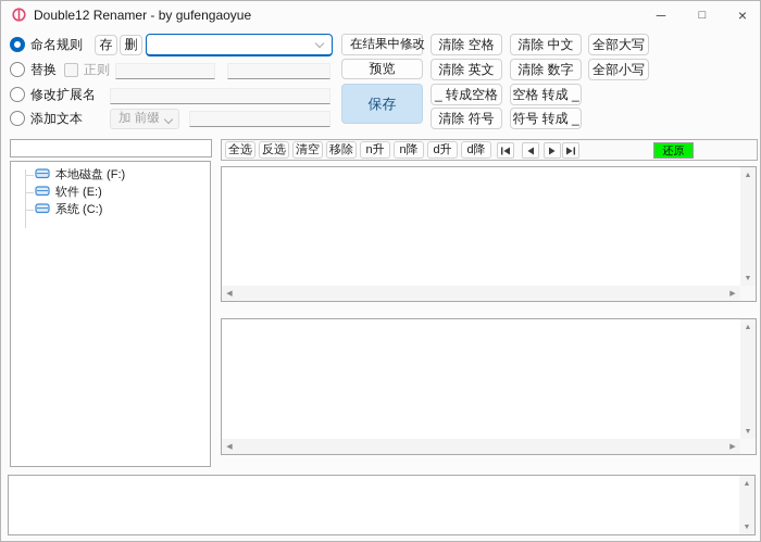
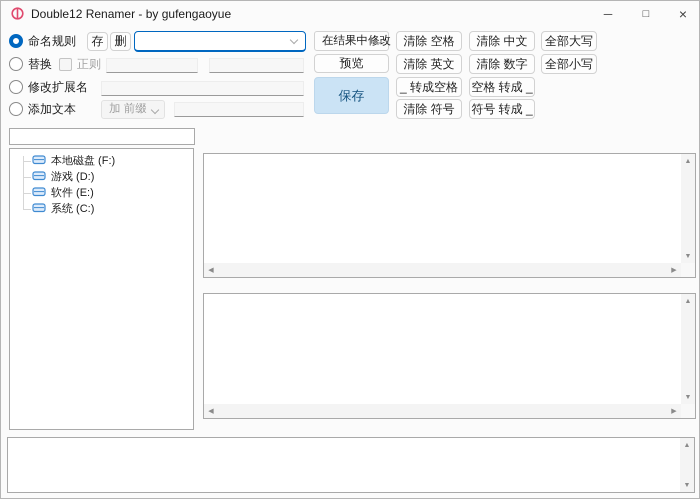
  Double12 Renamer - by gufengaoyue
  ─
  □
  ×
  命名规则
  存
  删
  在结果中修改
  清除 空格
  清除 中文
  全部大写
  替换
  正则
  预览
  清除 英文
  清除 数字
  全部小写
  修改扩展名
  保存
  _ 转成空格
  空格 转成 _
  添加文本
  加 前缀
  清除 符号
  符号 转成 _
  本地磁盘 (F:)
+ 游戏 (D:)
  软件 (E:)
  系统 (C:)
- 全选
- 反选
- 清空
- 移除
- n升
- n降
- d升
- d降
- 还原
